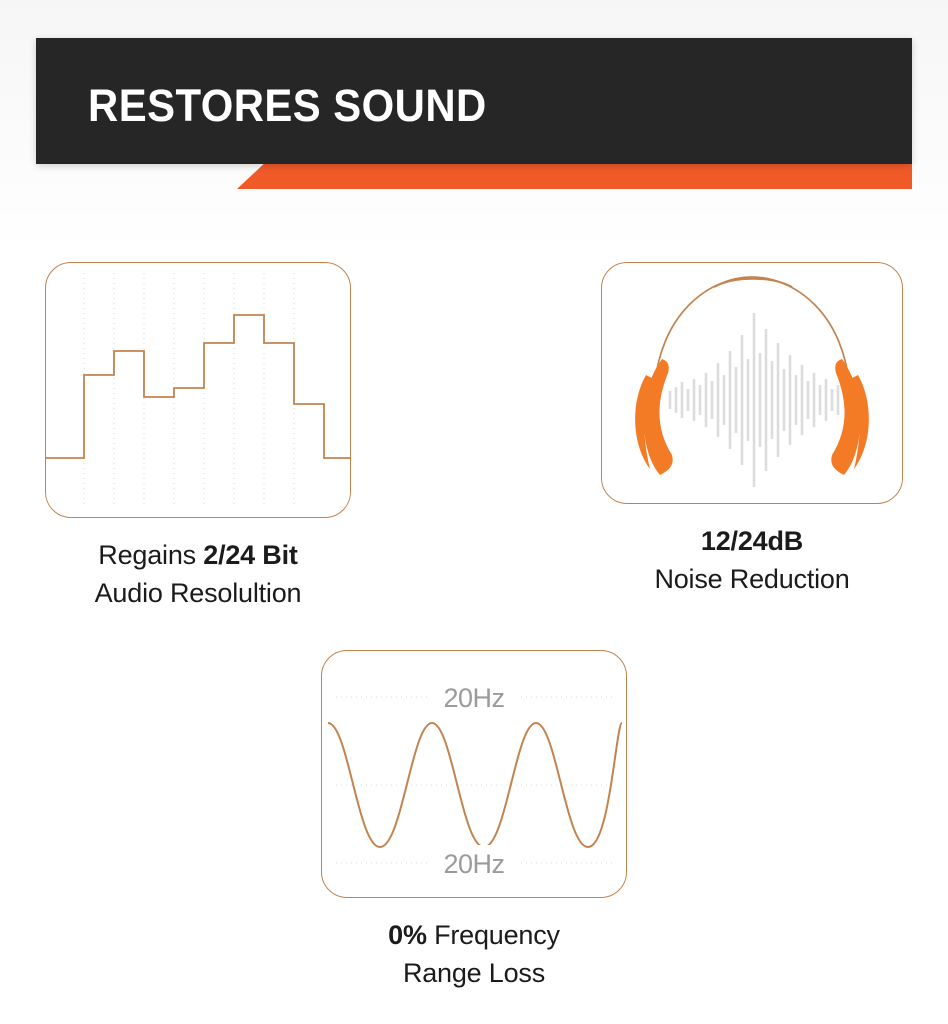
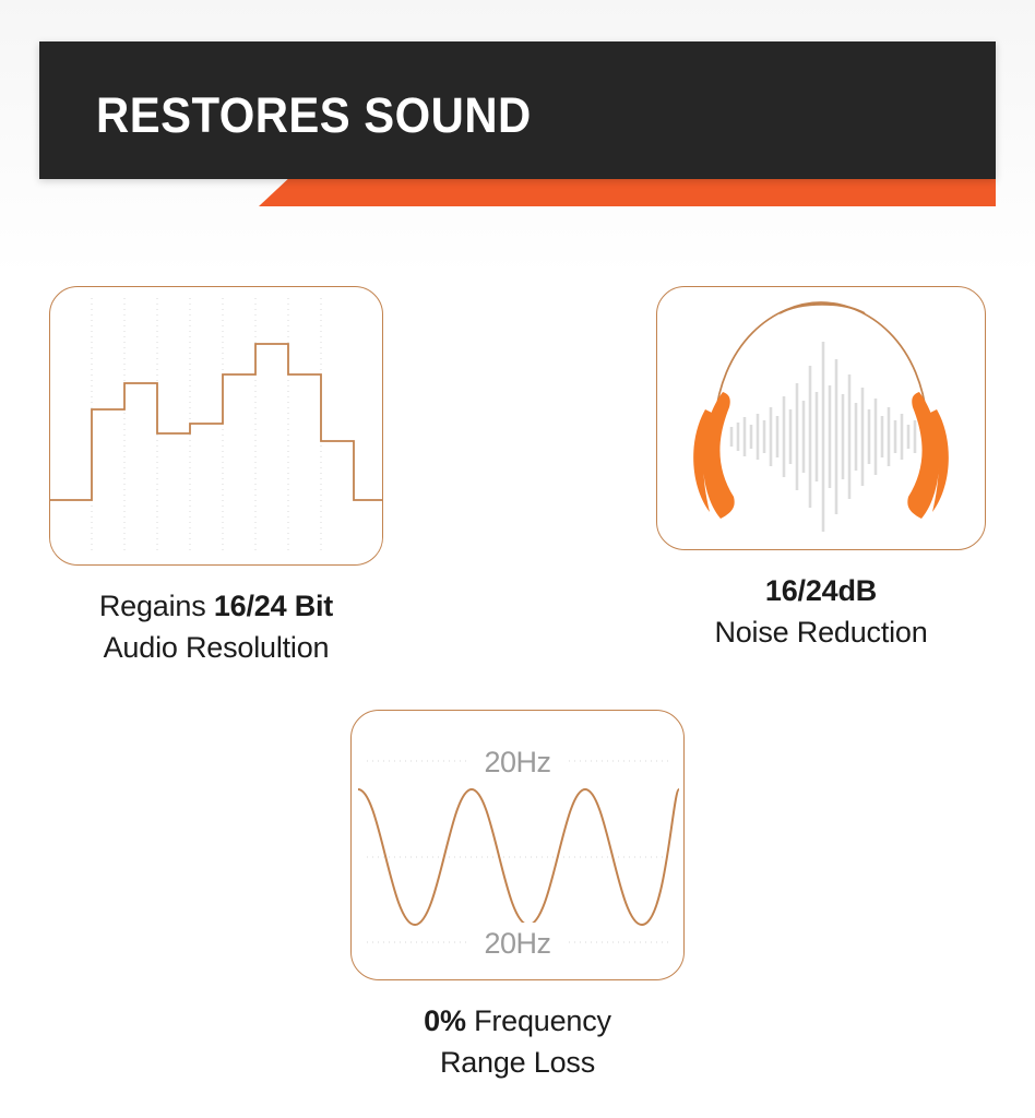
  RESTORES SOUND
- Regains 2/24 Bit
+ Regains 16/24 Bit
  Audio Resolultion
- 12/24dB
+ 16/24dB
  Noise Reduction
  20Hz
  20Hz
  0% Frequency
  Range Loss
